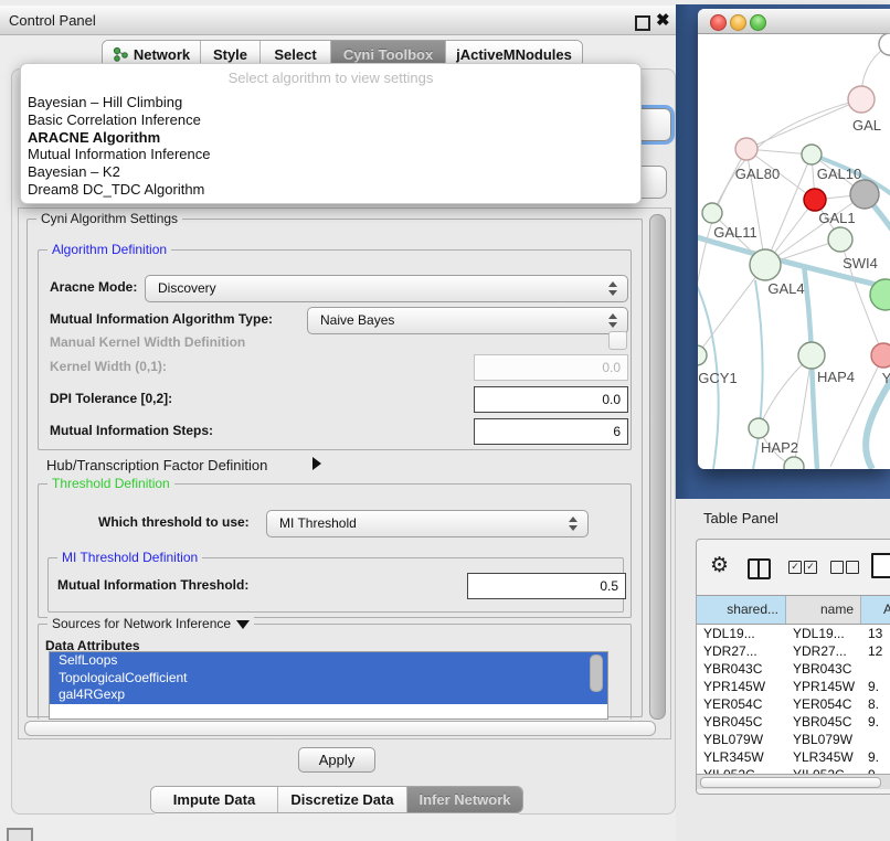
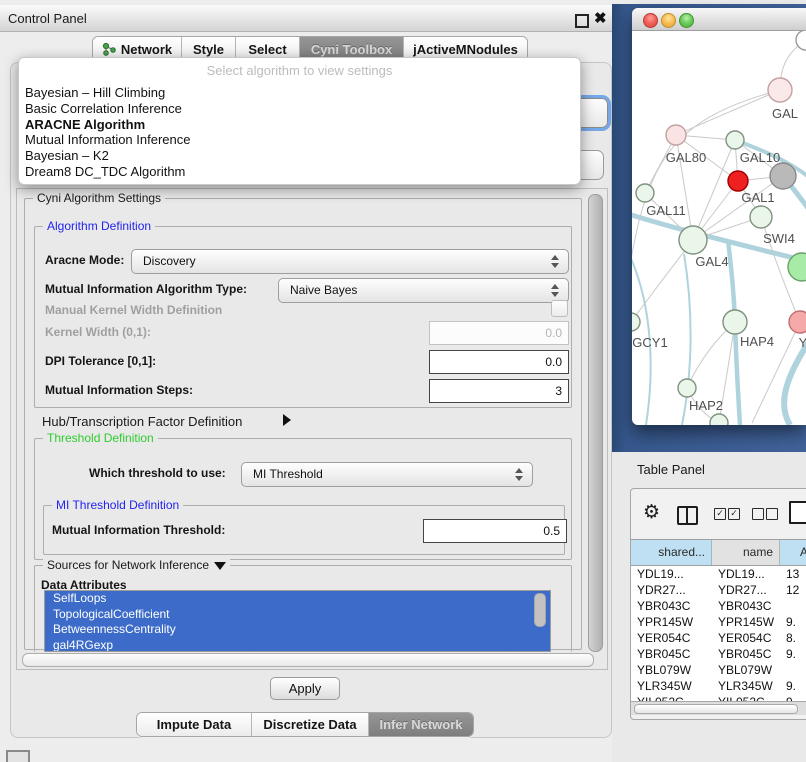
  Control Panel
  ✖
  Network
  Style
  Select
  Cyni Toolbox
  jActiveMNodules
  Cyni Algorithm Settings
  Algorithm Definition
  Aracne Mode:
  Discovery
  Mutual Information Algorithm Type:
  Naive Bayes
  Manual Kernel Width Definition
  Kernel Width (0,1):
  0.0
- DPI Tolerance [0,2]:
+ DPI Tolerance [0,1]:
  0.0
  Mutual Information Steps:
- 6
+ 3
  Hub/Transcription Factor Definition
  Threshold Definition
  Which threshold to use:
  MI Threshold
  MI Threshold Definition
  Mutual Information Threshold:
  0.5
  Sources for Network Inference
  Data Attributes
  SelfLoops
  TopologicalCoefficient
+ BetweennessCentrality
  gal4RGexp
  Apply
  Impute Data
  Discretize Data
  Infer Network
  Select algorithm to view settings
  Bayesian – Hill Climbing
  Basic Correlation Inference
  ARACNE Algorithm
  Mutual Information Inference
  Bayesian – K2
  Dream8 DC_TDC Algorithm
  GAL
  GAL80
  GAL10
  GAL11
  GAL1
  SWI4
  GAL4
  GCY1
  HAP4
  Y
  HAP2
  Table Panel
  ⚙
  ✓
  ✓
  shared...
  name
  A
  YDL19...
  YDL19...
  13
  YDR27...
  YDR27...
  12
  YBR043C
  YBR043C
  YPR145W
  YPR145W
  9.
  YER054C
  YER054C
  8.
  YBR045C
  YBR045C
  9.
  YBL079W
  YBL079W
  YLR345W
  YLR345W
  9.
